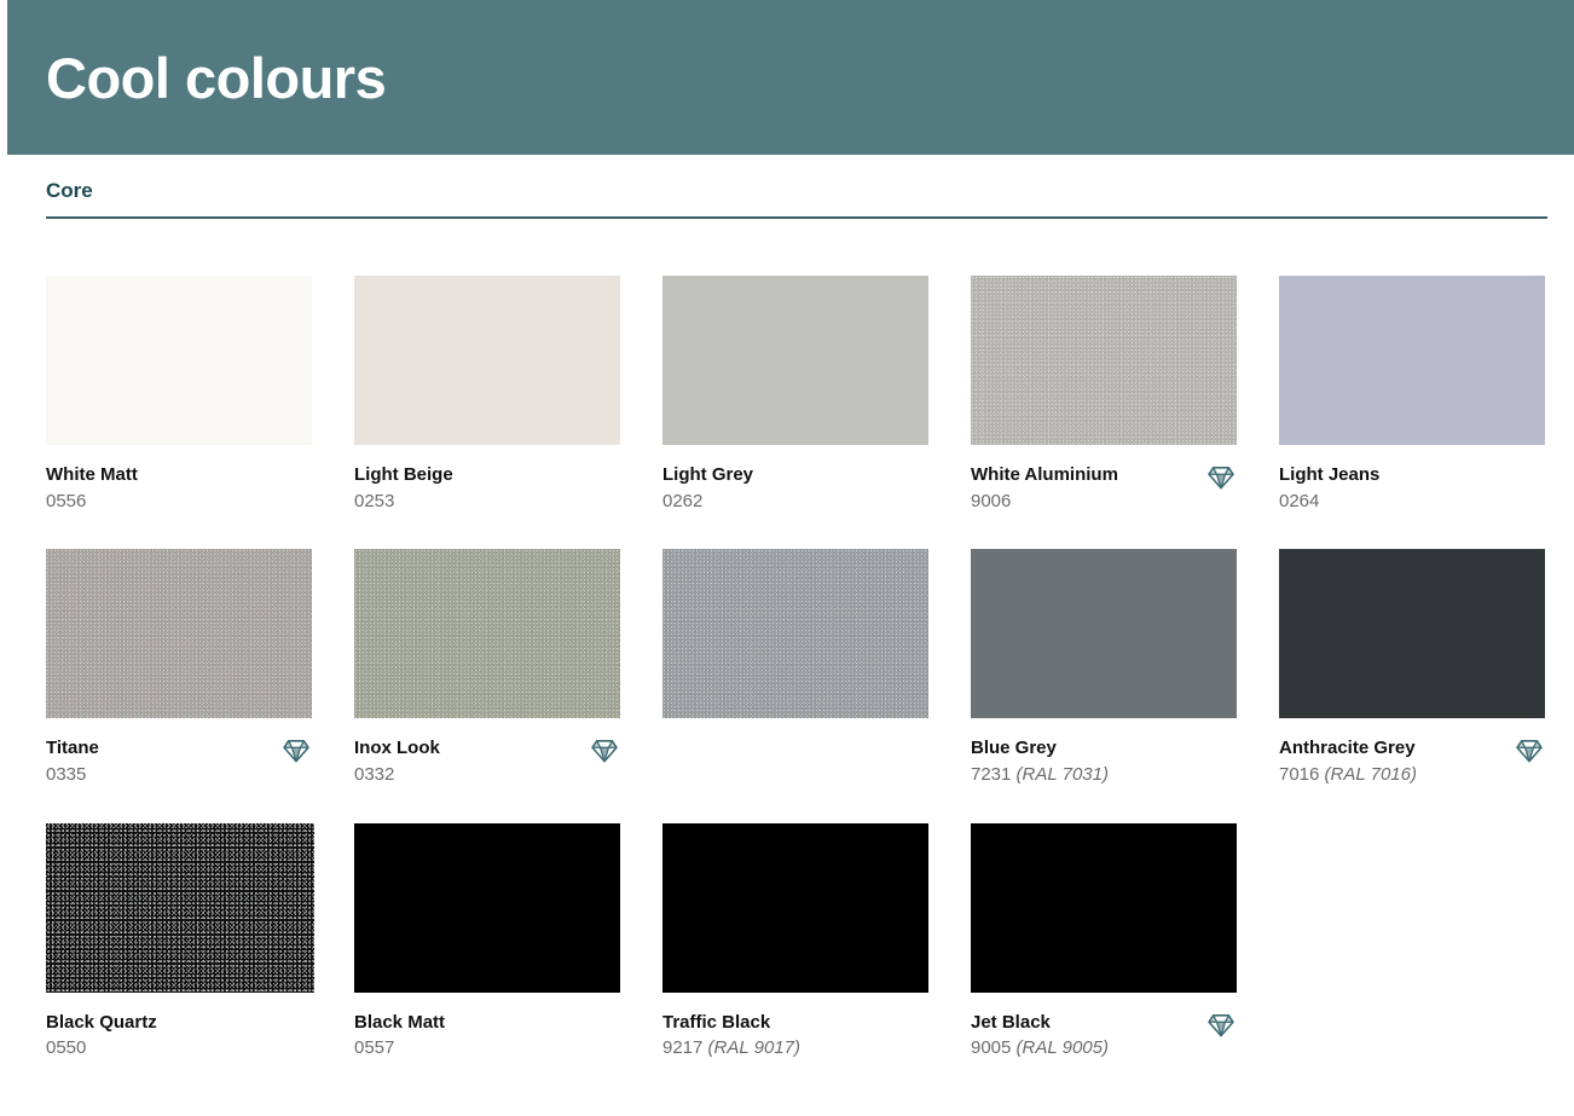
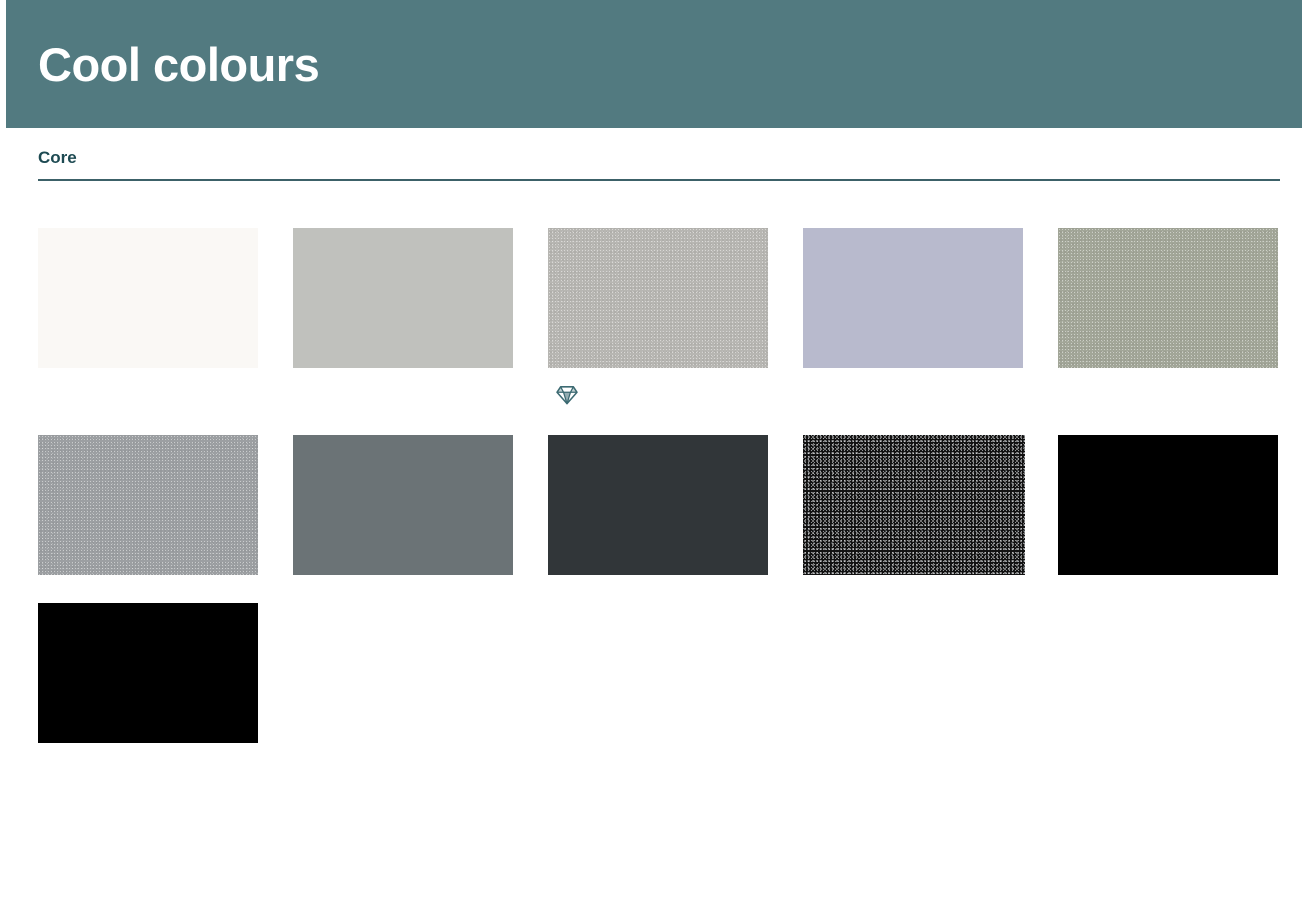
  Cool colours
  Core
- White Matt
- 0556
- Light Beige
- 0253
- Light Grey
- 0262
- White Aluminium
- 9006
- Light Jeans
- 0264
- Titane
- 0335
- Inox Look
- 0332
- Blue Grey
- 7231 (RAL 7031)
- Anthracite Grey
- 7016 (RAL 7016)
- Black Quartz
- 0550
- Black Matt
- 0557
- Traffic Black
- 9217 (RAL 9017)
- Jet Black
- 9005 (RAL 9005)
